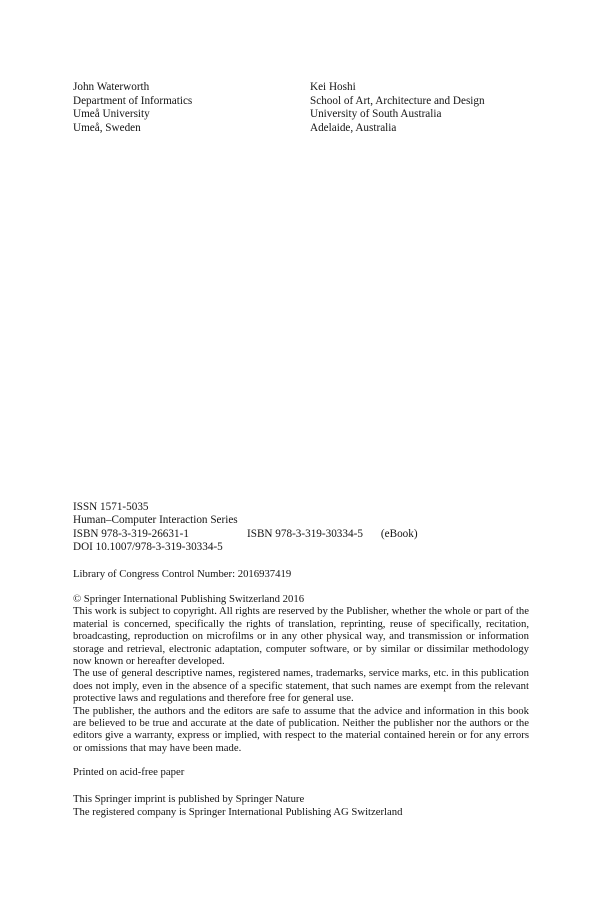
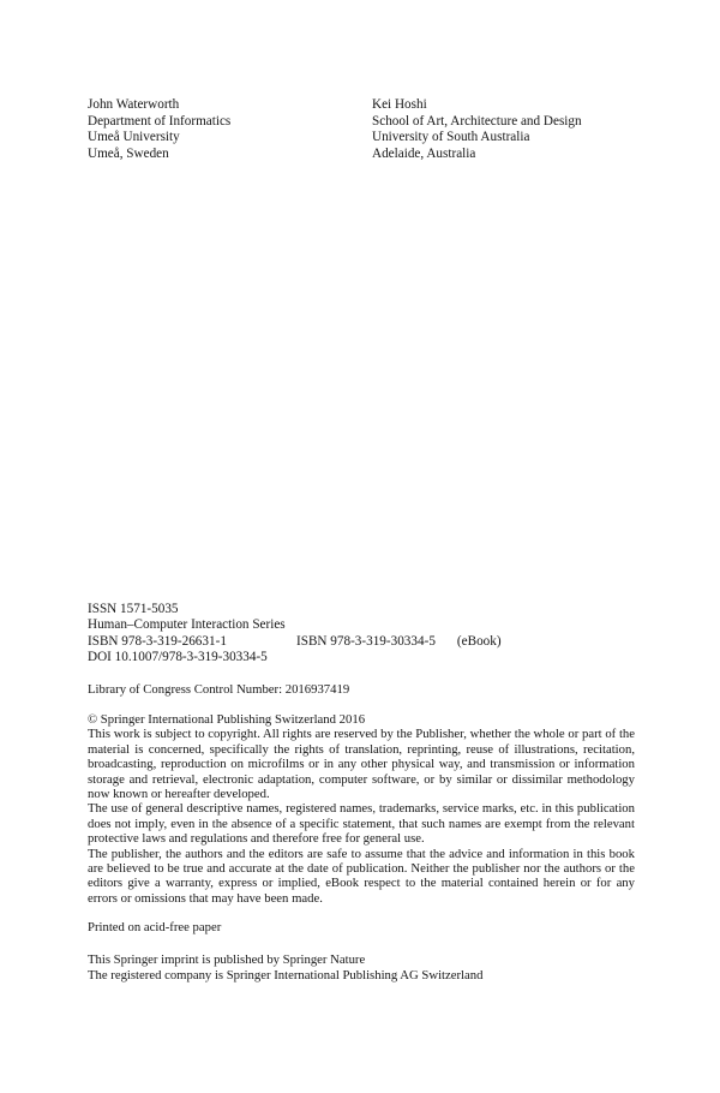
  John Waterworth
  Department of Informatics
  Umeå University
  Umeå, Sweden
  Kei Hoshi
  School of Art, Architecture and Design
  University of South Australia
  Adelaide, Australia
  ISSN 1571-5035
  Human–Computer Interaction Series
  ISBN 978-3-319-26631-1
  ISBN 978-3-319-30334-5
  (eBook)
  DOI 10.1007/978-3-319-30334-5
  Library of Congress Control Number: 2016937419
  © Springer International Publishing Switzerland 2016
- This work is subject to copyright. All rights are reserved by the Publisher, whether the whole or part of the material is concerned, specifically the rights of translation, reprinting, reuse of specifically, recitation, broadcasting, reproduction on microfilms or in any other physical way, and transmission or information storage and retrieval, electronic adaptation, computer software, or by similar or dissimilar methodology now known or hereafter developed.
+ This work is subject to copyright. All rights are reserved by the Publisher, whether the whole or part of the material is concerned, specifically the rights of translation, reprinting, reuse of illustrations, recitation, broadcasting, reproduction on microfilms or in any other physical way, and transmission or information storage and retrieval, electronic adaptation, computer software, or by similar or dissimilar methodology now known or hereafter developed.
  The use of general descriptive names, registered names, trademarks, service marks, etc. in this publication does not imply, even in the absence of a specific statement, that such names are exempt from the relevant protective laws and regulations and therefore free for general use.
- The publisher, the authors and the editors are safe to assume that the advice and information in this book are believed to be true and accurate at the date of publication. Neither the publisher nor the authors or the editors give a warranty, express or implied, with respect to the material contained herein or for any errors or omissions that may have been made.
+ The publisher, the authors and the editors are safe to assume that the advice and information in this book are believed to be true and accurate at the date of publication. Neither the publisher nor the authors or the editors give a warranty, express or implied, eBook respect to the material contained herein or for any errors or omissions that may have been made.
  Printed on acid-free paper
  This Springer imprint is published by Springer Nature
  The registered company is Springer International Publishing AG Switzerland
